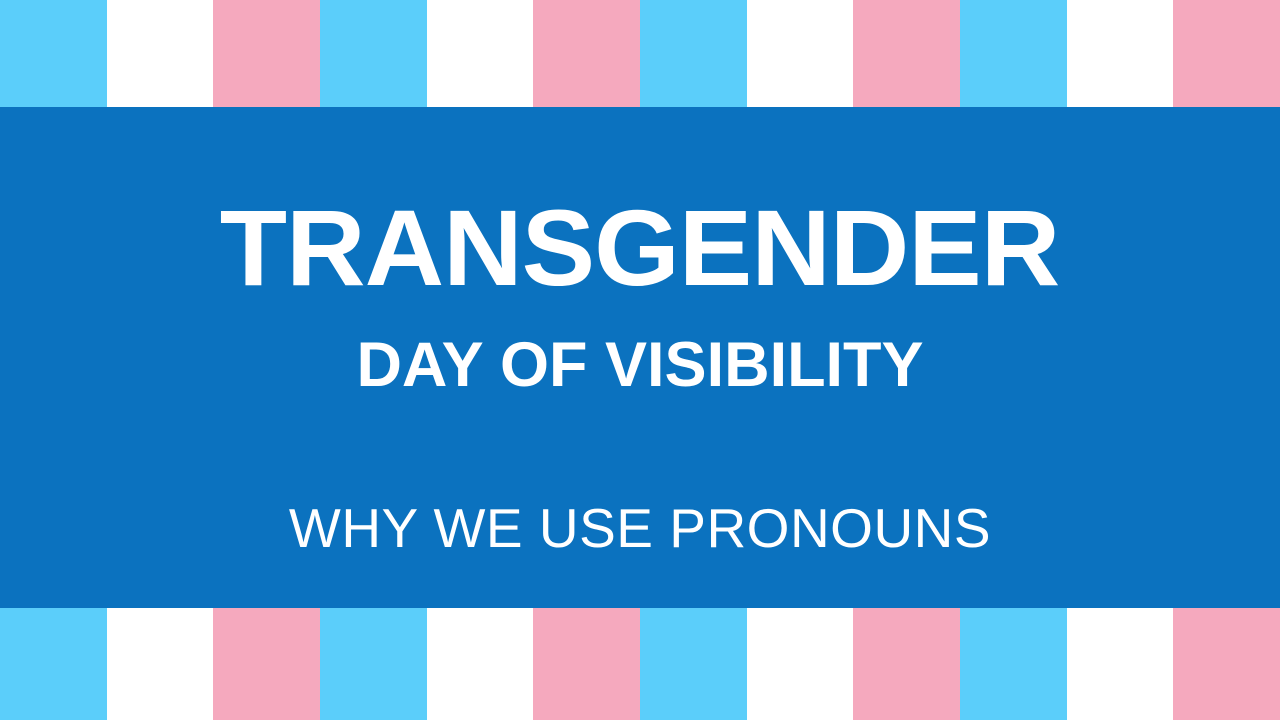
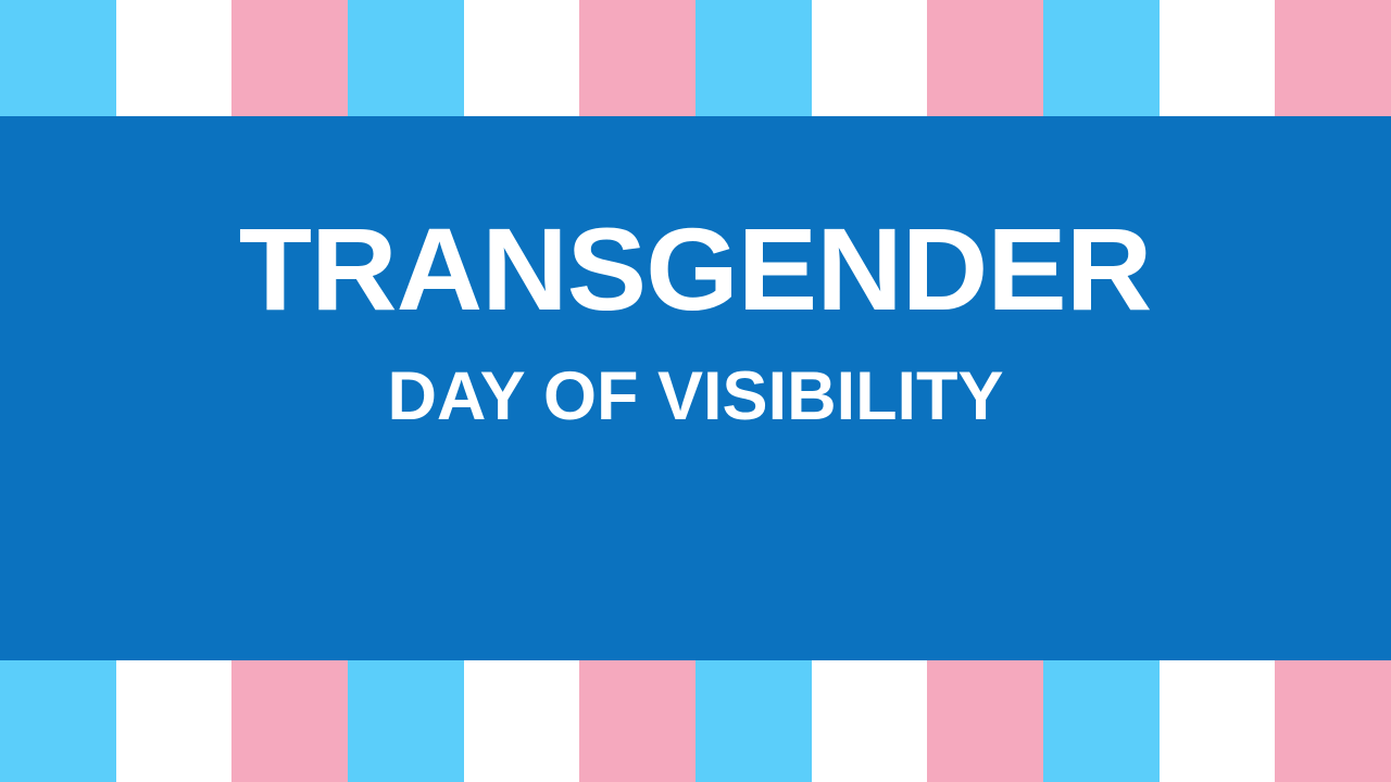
  TRANSGENDER
  DAY OF VISIBILITY
- WHY WE USE PRONOUNS
